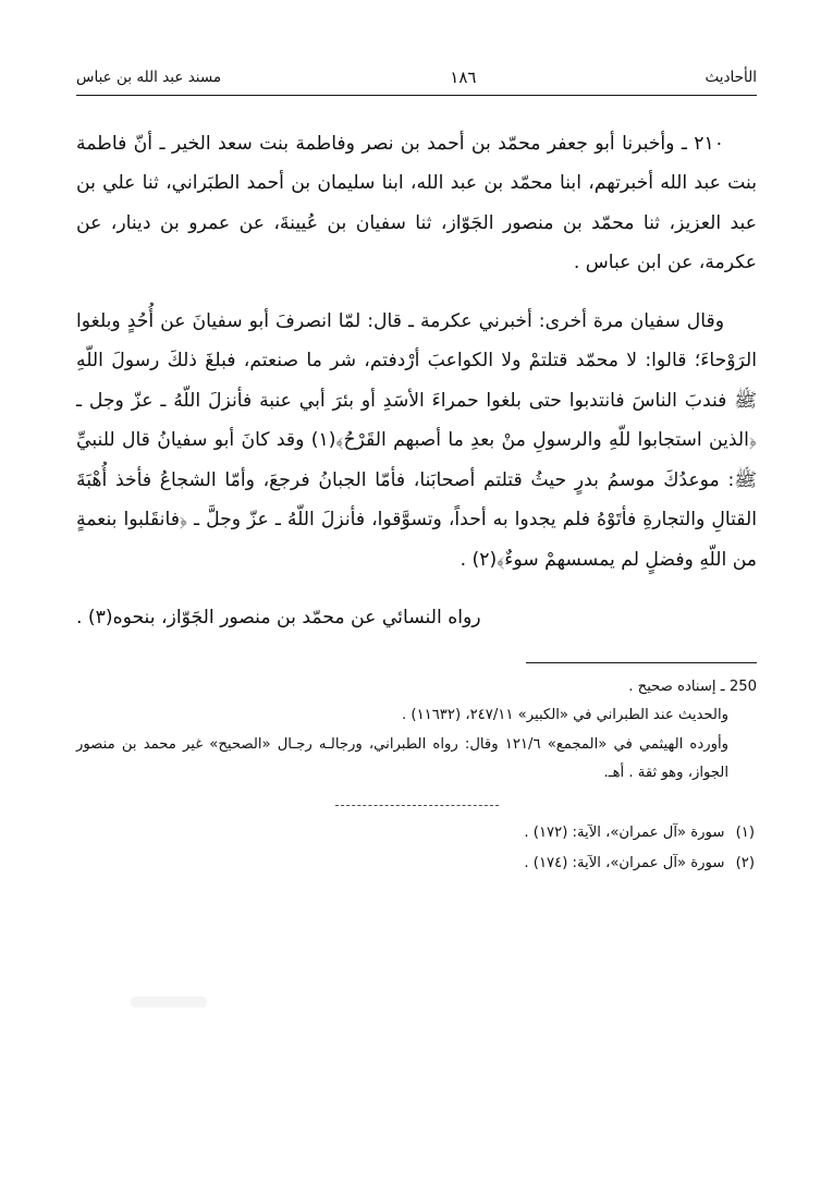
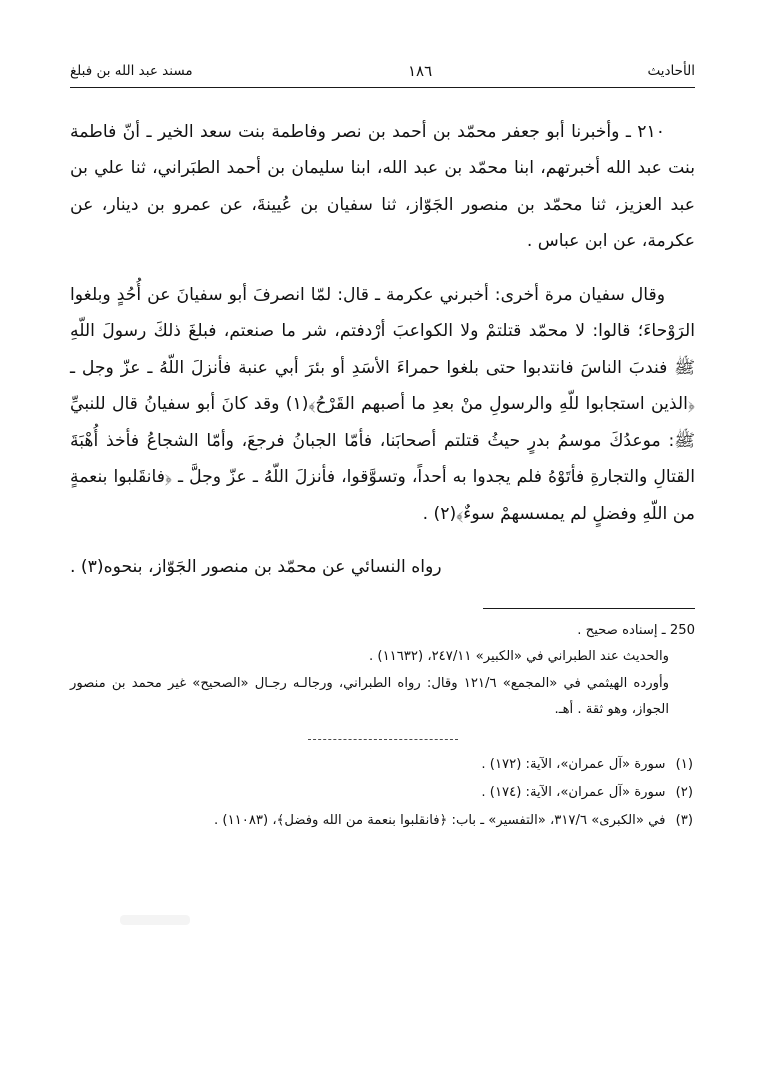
  الأحاديث
  ١٨٦
- مسند عبد الله بن عباس
+ مسند عبد الله بن فبلغ
  ٢١٠ ـ وأخبرنا أبو جعفر محمّد بن أحمد بن نصر وفاطمة بنت سعد الخير ـ أنّ فاطمة بنت عبد الله أخبرتهم، ابنا محمّد بن عبد الله، ابنا سليمان بن أحمد الطبَراني، ثنا علي بن عبد العزيز، ثنا محمّد بن منصور الجَوّاز، ثنا سفيان بن عُيينةَ، عن عمرو بن دينار، عن عكرمة، عن ابن عباس .
  وقال سفيان مرة أخرى: أخبرني عكرمة ـ قال: لمّا انصرفَ أبو سفيانَ عن أُحُدٍ وبلغوا الرَوْحاءَ؛ قالوا: لا محمّد قتلتمْ ولا الكواعبَ أرْدفتم، شر ما صنعتم، فبلغَ ذلكَ رسولَ اللّهِ ﷺ فندبَ الناسَ فانتدبوا حتى بلغوا حمراءَ الأسَدِ أو بئرَ أبي عنبة فأنزلَ اللّهُ ـ عزّ وجل ـ ﴿الذين استجابوا للّهِ والرسولِ منْ بعدِ ما أصبهم القَرْحُ﴾(١) وقد كانَ أبو سفيانُ قال للنبيِّ ﷺ: موعدُكَ موسمُ بدرٍ حيثُ قتلتم أصحابَنا، فأمّا الجبانُ فرجعَ، وأمّا الشجاعُ فأخذ أُهْبَةَ القتالِ والتجارةِ فأتَوْهُ فلم يجدوا به أحداً، وتسوَّقوا، فأنزلَ اللّهُ ـ عزّ وجلَّ ـ ﴿فانقَلبوا بنعمةٍ من اللّهِ وفضلٍ لم يمسسهمْ سوءٌ﴾(٢) .
  رواه النسائي عن محمّد بن منصور الجَوّاز، بنحوه(٣) .
  250 ـ إسناده صحيح .
  والحديث عند الطبراني في «الكبير» ٢٤٧/١١، (١١٦٣٢) .
  وأورده الهيثمي في «المجمع» ١٢١/٦ وقال: رواه الطبراني، ورجالـه رجـال «الصحيح» غير محمد بن منصور الجواز، وهو ثقة . أهـ.
  (١) سورة «آل عمران»، الآية: (١٧٢) .
  (٢) سورة «آل عمران»، الآية: (١٧٤) .
+ (٣) في «الكبرى» ٣١٧/٦، «التفسير» ـ باب: ﴿فانقلبوا بنعمة من الله وفضل﴾، (١١٠٨٣) .
